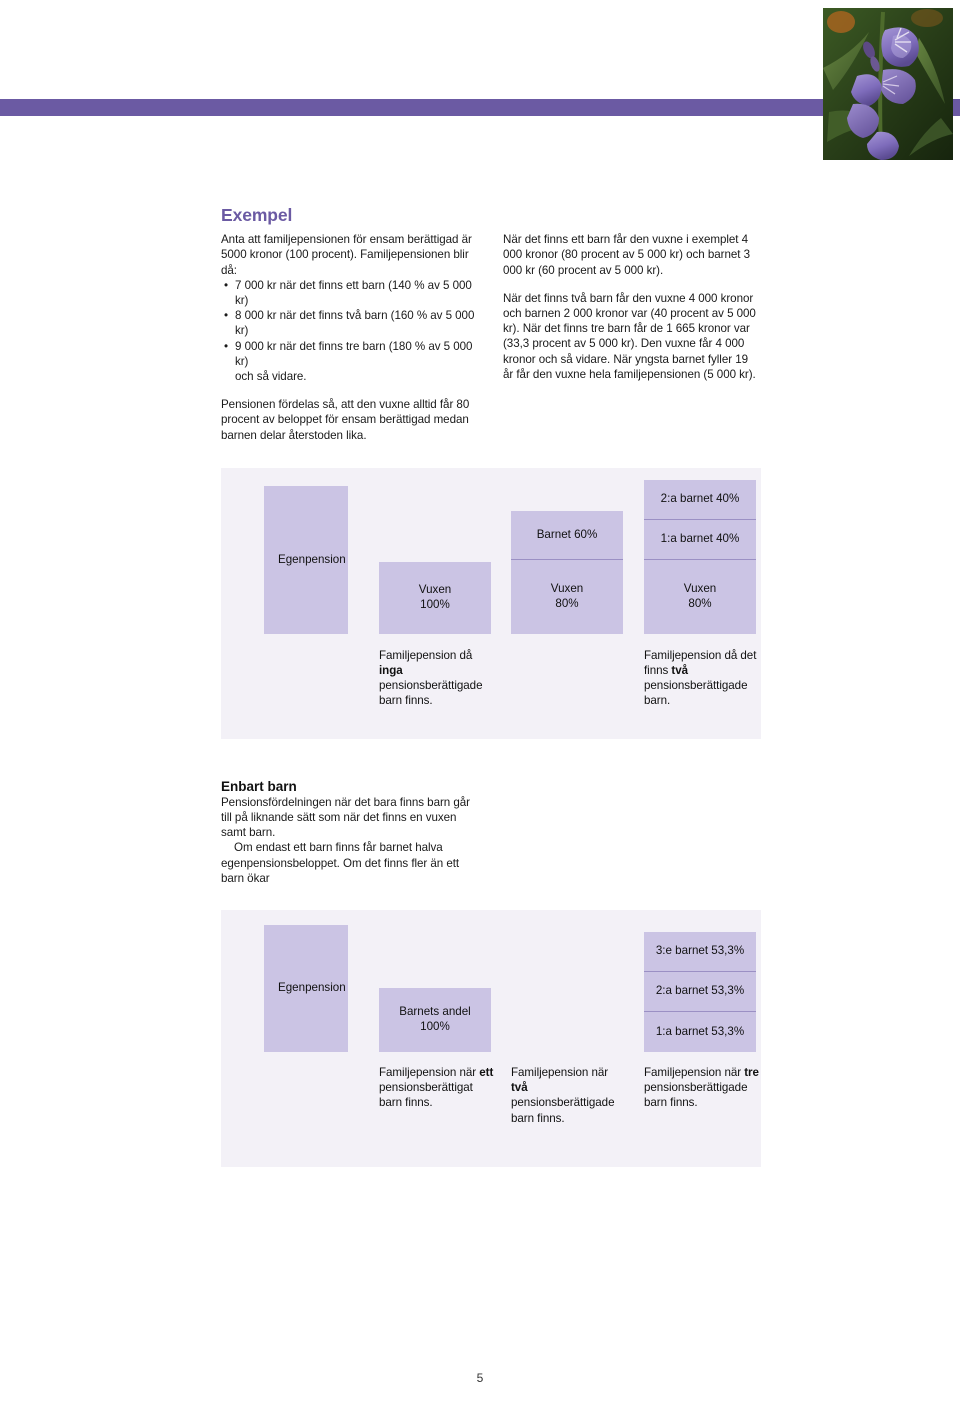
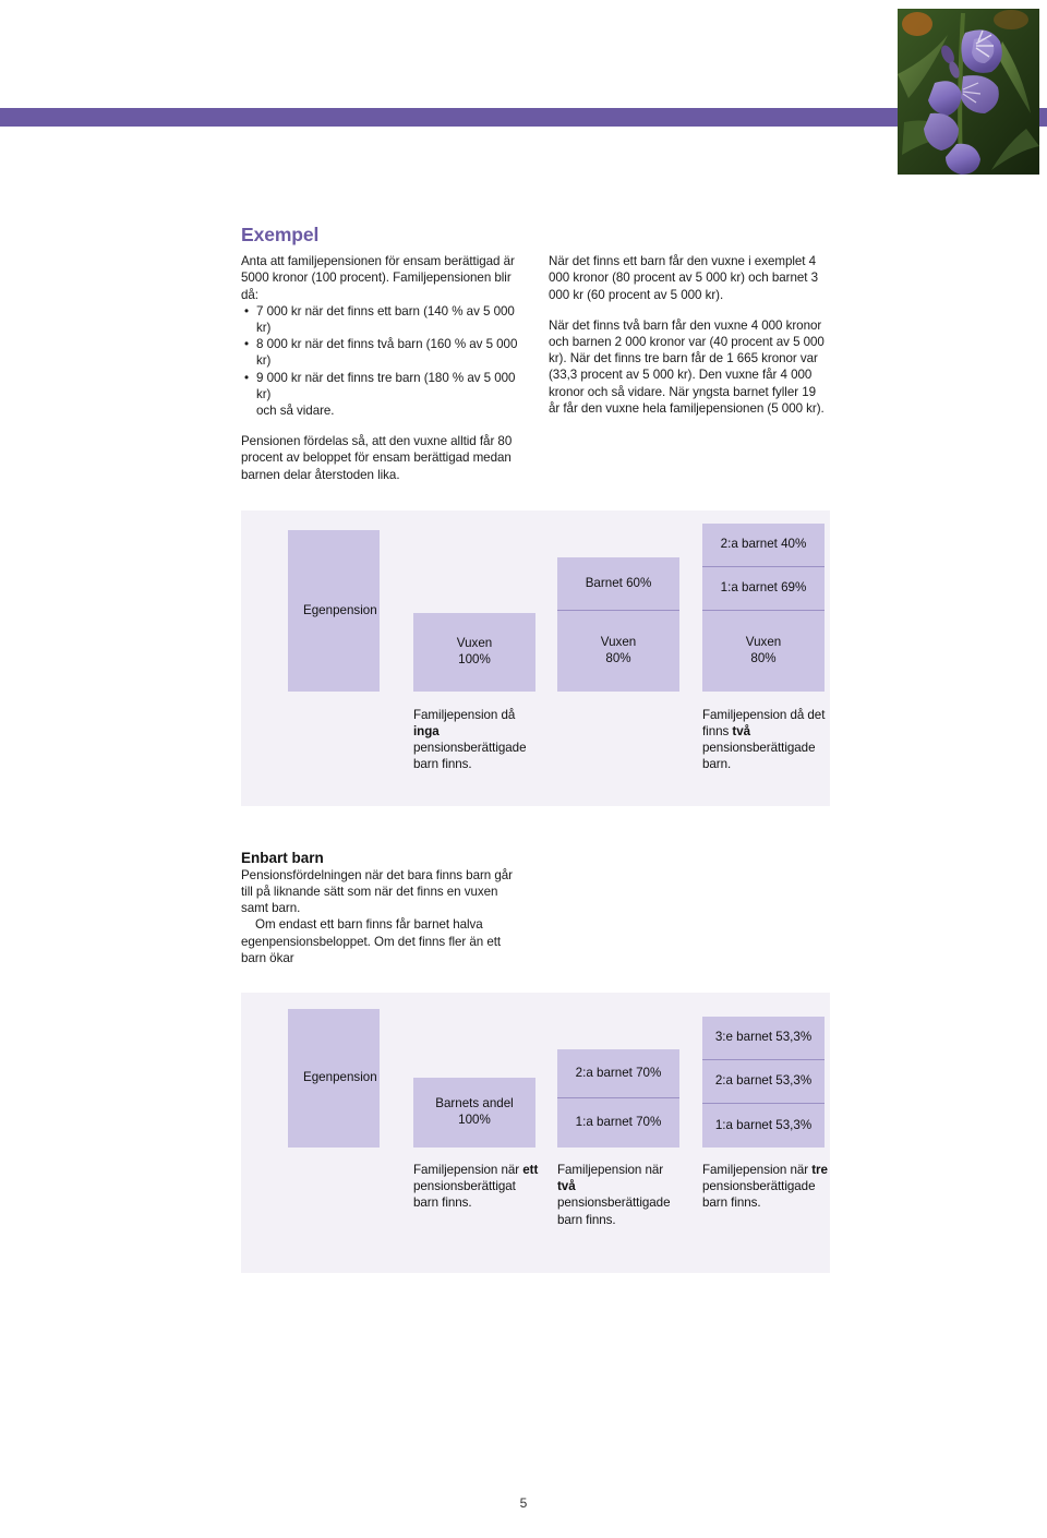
  Exempel
  Anta att familjepensionen för ensam berättigad är 5000 kronor (100 procent). Familjepensionen blir då:
  •
  7 000 kr när det finns ett barn (140 % av 5 000 kr)
  •
  8 000 kr när det finns två barn (160 % av 5 000 kr)
  •
  9 000 kr när det finns tre barn (180 % av 5 000 kr)
  och så vidare.
  Pensionen fördelas så, att den vuxne alltid får 80 procent av beloppet för ensam berättigad medan barnen delar återstoden lika.
  När det finns ett barn får den vuxne i exemplet 4 000 kronor (80 procent av 5 000 kr) och barnet 3 000 kr (60 procent av 5 000 kr).
  När det finns två barn får den vuxne 4 000 kronor och barnen 2 000 kronor var (40 procent av 5 000 kr). När det finns tre barn får de 1 665 kronor var (33,3 procent av 5 000 kr). Den vuxne får 4 000 kronor och så vidare. När yngsta barnet fyller 19 år får den vuxne hela familjepensionen (5 000 kr).
  Egenpension
  Vuxen
  100%
  Familjepension då inga pensionsberättigade barn finns.
  Barnet 60%
  Vuxen
  80%
  2:a barnet 40%
- 1:a barnet 40%
+ 1:a barnet 69%
  Vuxen
  80%
  Familjepension då det finns två pensionsberättigade barn.
  Enbart barn
  Pensionsfördelningen när det bara finns barn går till på liknande sätt som när det finns en vuxen samt barn.
  Om endast ett barn finns får barnet halva egenpensionsbeloppet. Om det finns fler än ett barn ökar
  Egenpension
  Barnets andel
  100%
  Familjepension när ett pensionsberättigat barn finns.
+ 2:a barnet 70%
+ 1:a barnet 70%
  Familjepension när två pensionsberättigade barn finns.
  3:e barnet 53,3%
  2:a barnet 53,3%
  1:a barnet 53,3%
  Familjepension när tre pensionsberättigade barn finns.
  5
